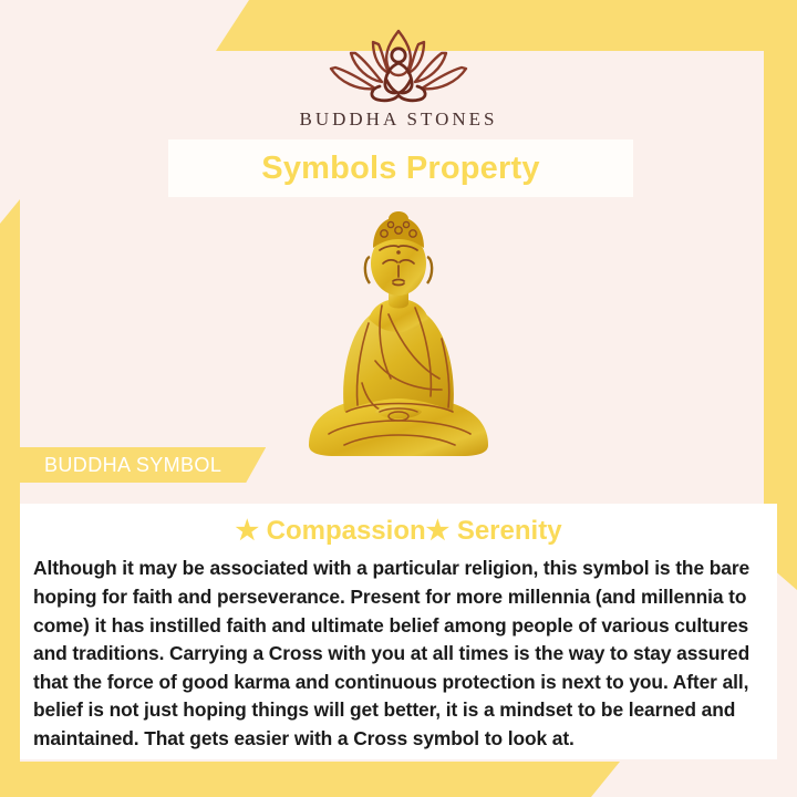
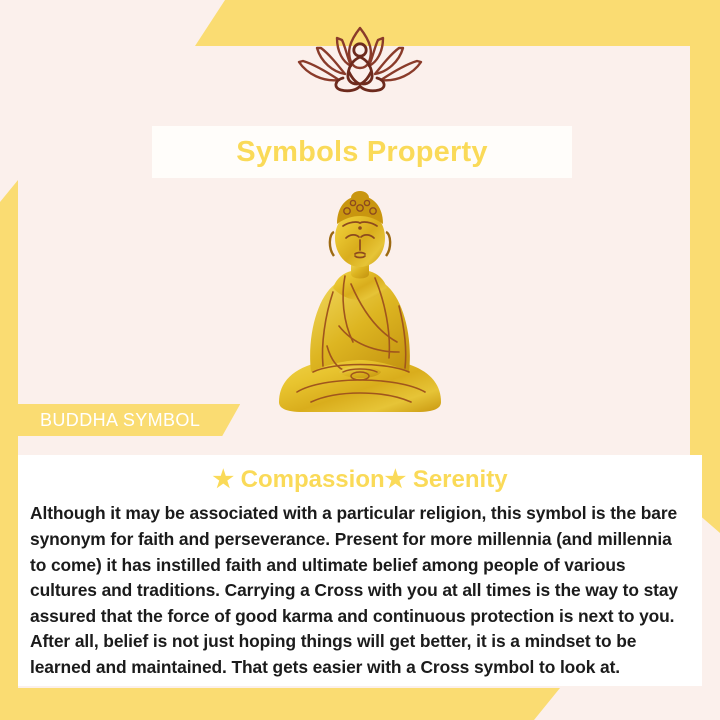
- BUDDHA STONES
  Symbols Property
  BUDDHA SYMBOL
  ★ Compassion★ Serenity
- Although it may be associated with a particular religion, this symbol is the bare hoping for faith and perseverance. Present for more millennia (and millennia to come) it has instilled faith and ultimate belief among people of various cultures and traditions. Carrying a Cross with you at all times is the way to stay assured that the force of good karma and continuous protection is next to you. After all, belief is not just hoping things will get better, it is a mindset to be learned and maintained. That gets easier with a Cross symbol to look at.
+ Although it may be associated with a particular religion, this symbol is the bare synonym for faith and perseverance. Present for more millennia (and millennia to come) it has instilled faith and ultimate belief among people of various cultures and traditions. Carrying a Cross with you at all times is the way to stay assured that the force of good karma and continuous protection is next to you. After all, belief is not just hoping things will get better, it is a mindset to be learned and maintained. That gets easier with a Cross symbol to look at.
